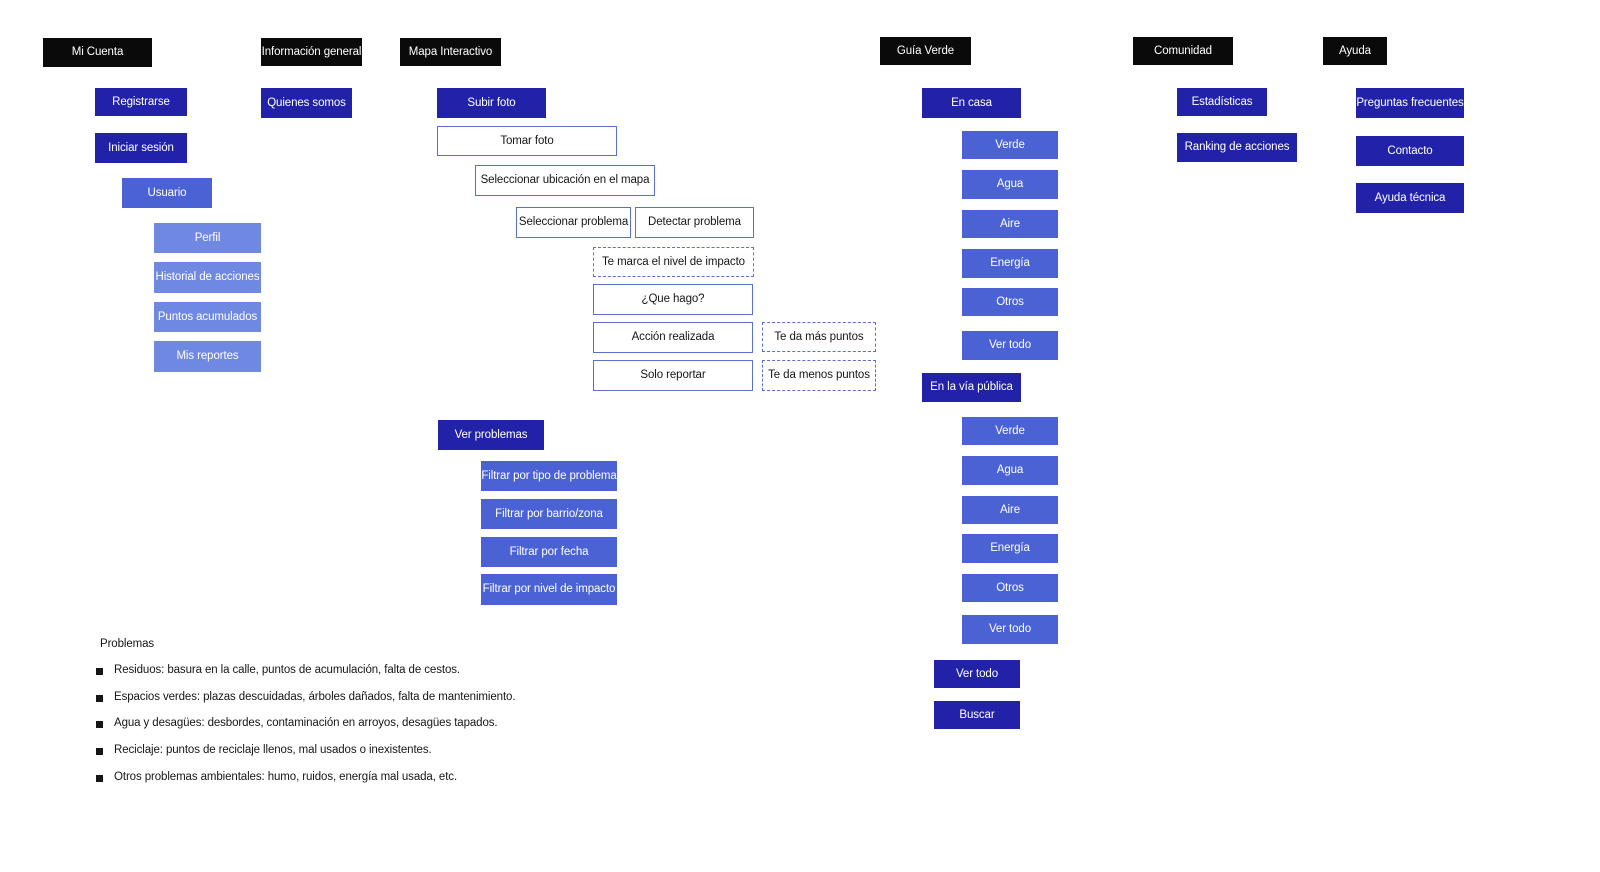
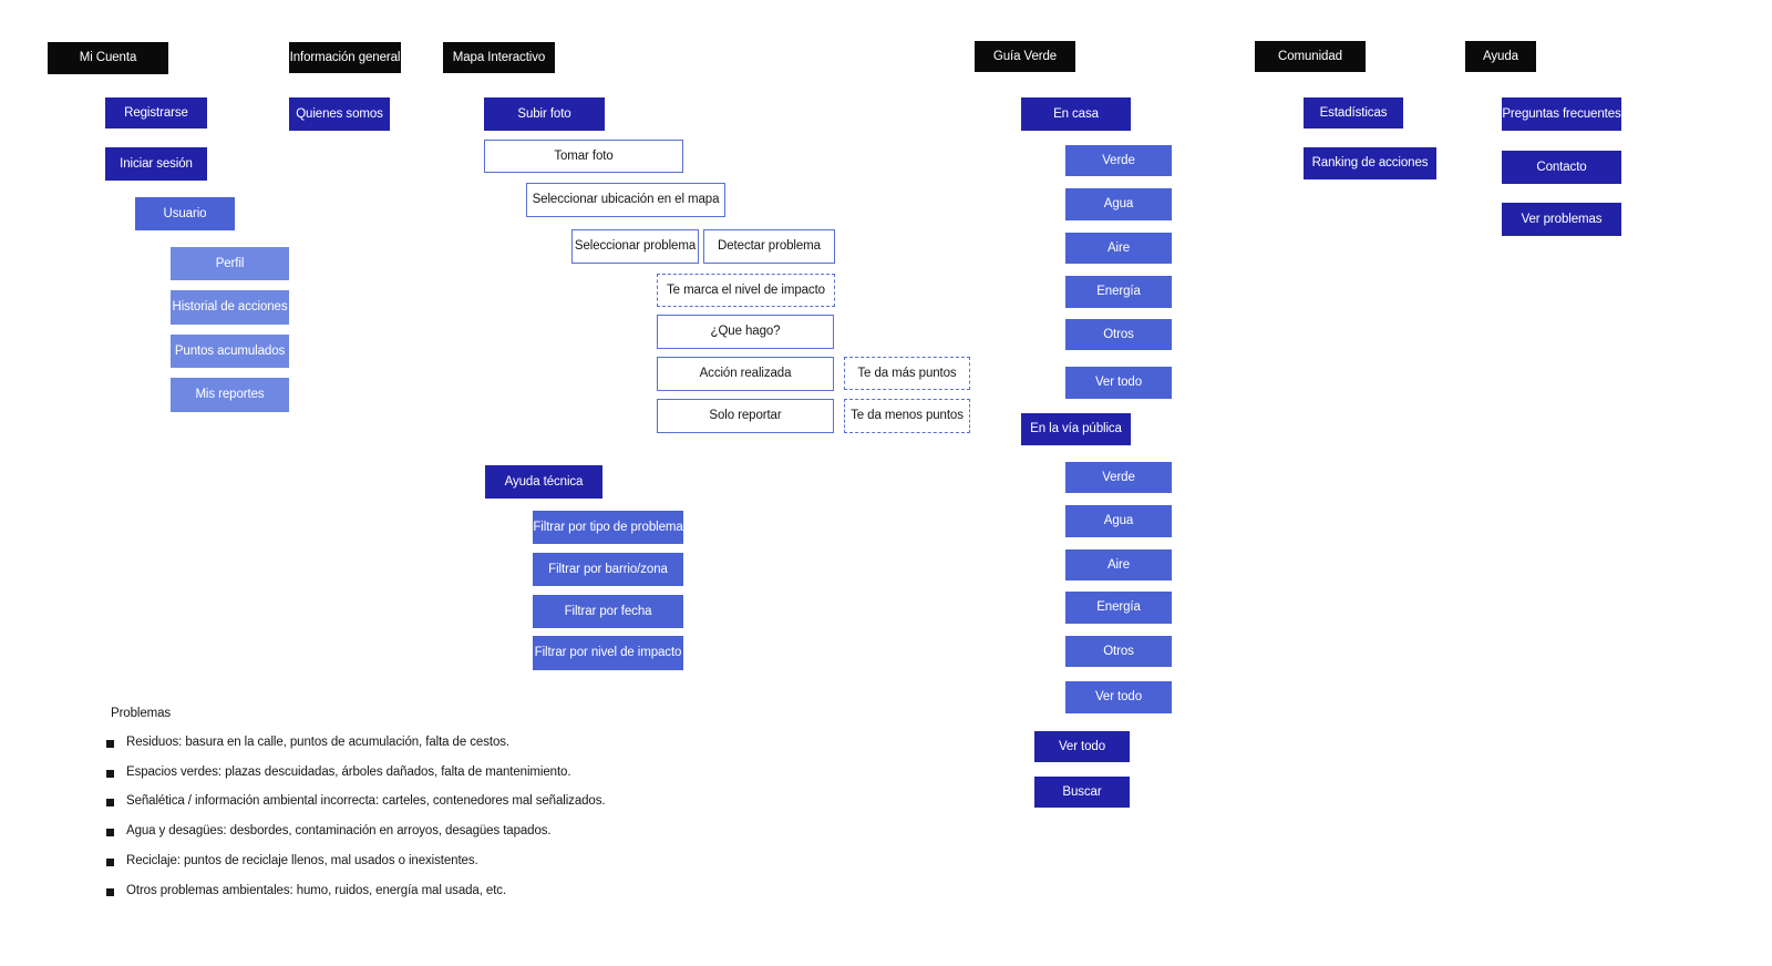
  Mi Cuenta
  Información general
  Mapa Interactivo
  Guía Verde
  Comunidad
  Ayuda
  Registrarse
  Iniciar sesión
  Usuario
  Perfil
  Historial de acciones
  Puntos acumulados
  Mis reportes
  Quienes somos
  Subir foto
  Tomar foto
  Seleccionar ubicación en el mapa
  Seleccionar problema
  Detectar problema
  Te marca el nivel de impacto
  ¿Que hago?
  Acción realizada
  Te da más puntos
  Solo reportar
  Te da menos puntos
- Ver problemas
+ Ayuda técnica
  Filtrar por tipo de problema
  Filtrar por barrio/zona
  Filtrar por fecha
  Filtrar por nivel de impacto
  En casa
  Verde
  Agua
  Aire
  Energía
  Otros
  Ver todo
  En la vía pública
  Verde
  Agua
  Aire
  Energía
  Otros
  Ver todo
  Ver todo
  Buscar
  Estadísticas
  Ranking de acciones
  Preguntas frecuentes
  Contacto
- Ayuda técnica
+ Ver problemas
  Problemas
  Residuos: basura en la calle, puntos de acumulación, falta de cestos.
  Espacios verdes: plazas descuidadas, árboles dañados, falta de mantenimiento.
+ Señalética / información ambiental incorrecta: carteles, contenedores mal señalizados.
  Agua y desagües: desbordes, contaminación en arroyos, desagües tapados.
  Reciclaje: puntos de reciclaje llenos, mal usados o inexistentes.
  Otros problemas ambientales: humo, ruidos, energía mal usada, etc.
